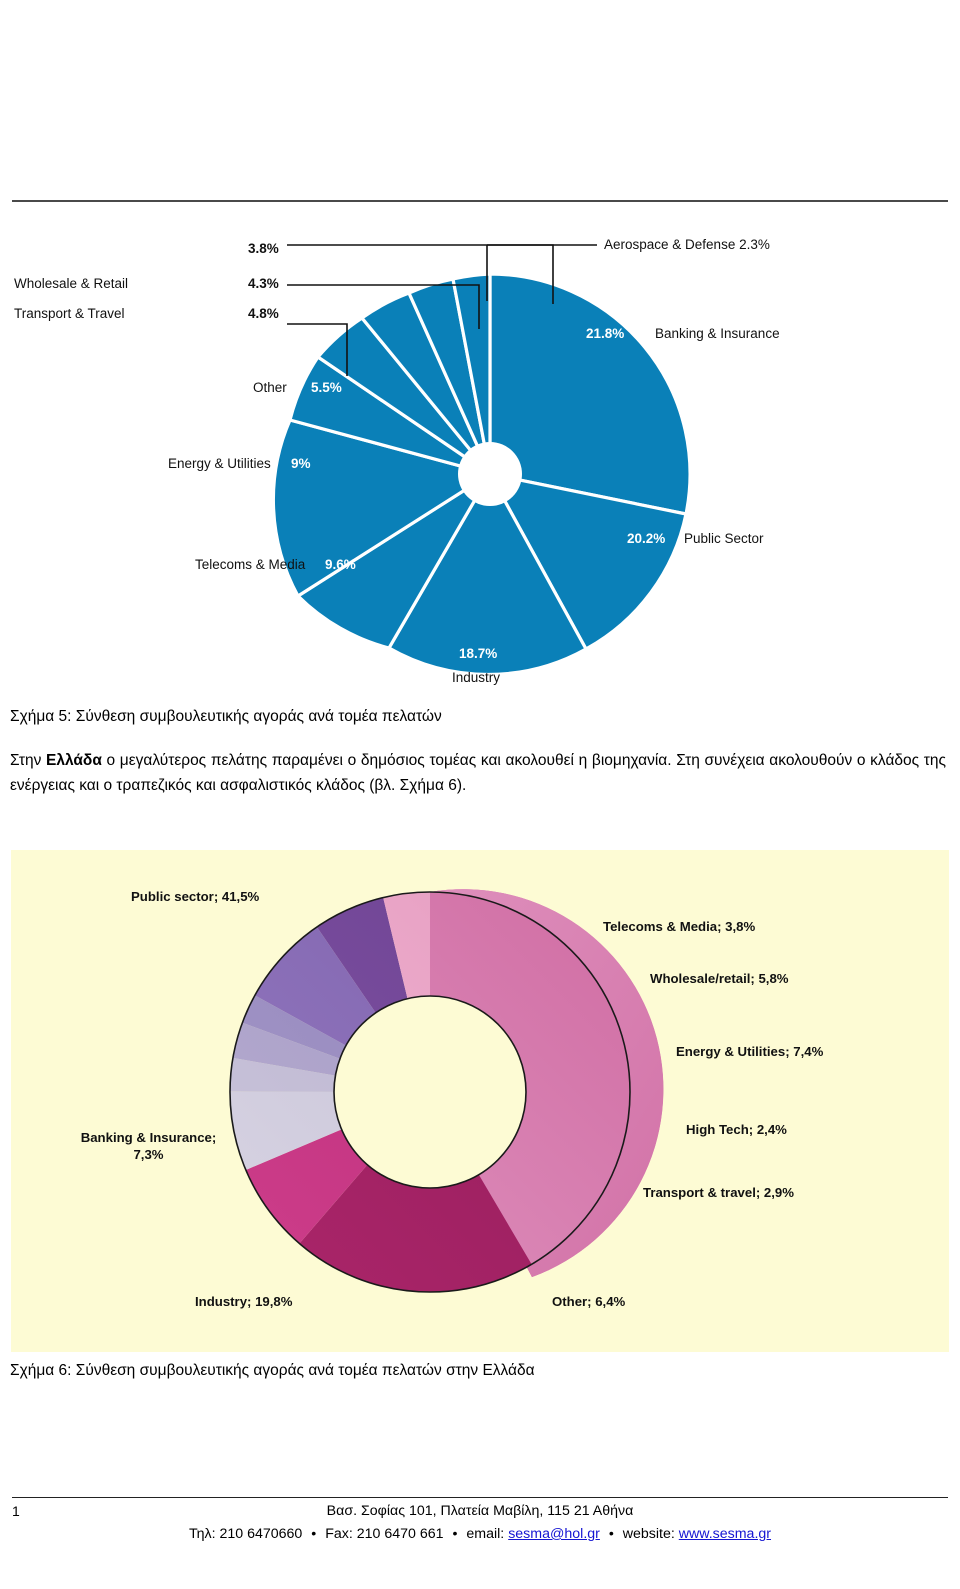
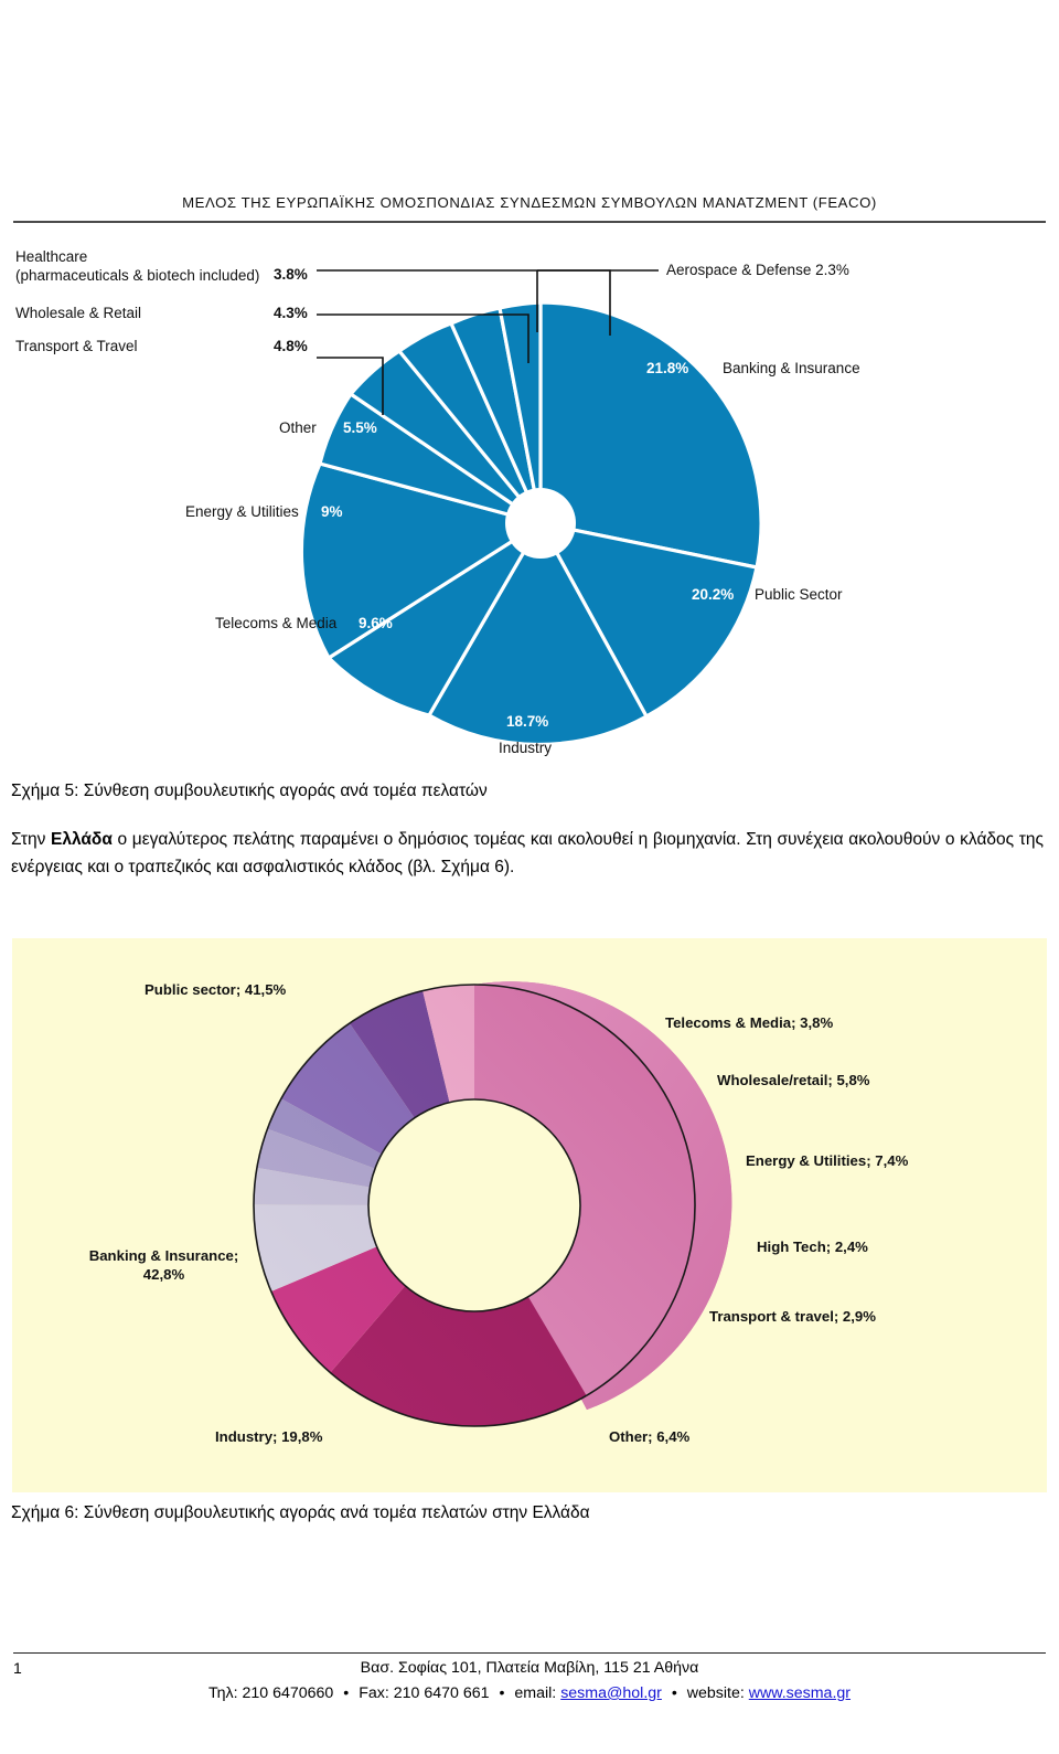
+ ΜΕΛΟΣ ΤΗΣ ΕΥΡΩΠΑΪΚΗΣ ΟΜΟΣΠΟΝΔΙΑΣ ΣΥΝΔΕΣΜΩΝ ΣΥΜΒΟΥΛΩΝ ΜΑΝΑΤΖΜΕΝΤ (FEACO)
+ Healthcare
+ (pharmaceuticals & biotech included)
  3.8%
  Wholesale & Retail
  4.3%
  Transport & Travel
  4.8%
  Other
  5.5%
  Energy & Utilities
  9%
  Telecoms & Media
  9.6%
  18.7%
  Industry
  20.2%
  Public Sector
  21.8%
  Banking & Insurance
  Aerospace & Defense 2.3%
  Σχήμα 5: Σύνθεση συμβουλευτικής αγοράς ανά τομέα πελατών
  Στην Ελλάδα ο μεγαλύτερος πελάτης παραμένει ο δημόσιος τομέας και ακολουθεί η βιομηχανία. Στη συνέχεια ακολουθούν ο κλάδος της ενέργειας και ο τραπεζικός και ασφαλιστικός κλάδος (βλ. Σχήμα 6).
  Public sector; 41,5%
  Telecoms & Media; 3,8%
  Wholesale/retail; 5,8%
  Energy & Utilities; 7,4%
  High Tech; 2,4%
  Transport & travel; 2,9%
  Other; 6,4%
  Industry; 19,8%
  Banking & Insurance;
- 7,3%
+ 42,8%
  Σχήμα 6: Σύνθεση συμβουλευτικής αγοράς ανά τομέα πελατών στην Ελλάδα
  1
  Βασ. Σοφίας 101, Πλατεία Μαβίλη, 115 21 Αθήνα
  Τηλ: 210 6470660 • Fax: 210 6470 661 • email: sesma@hol.gr • website: www.sesma.gr
